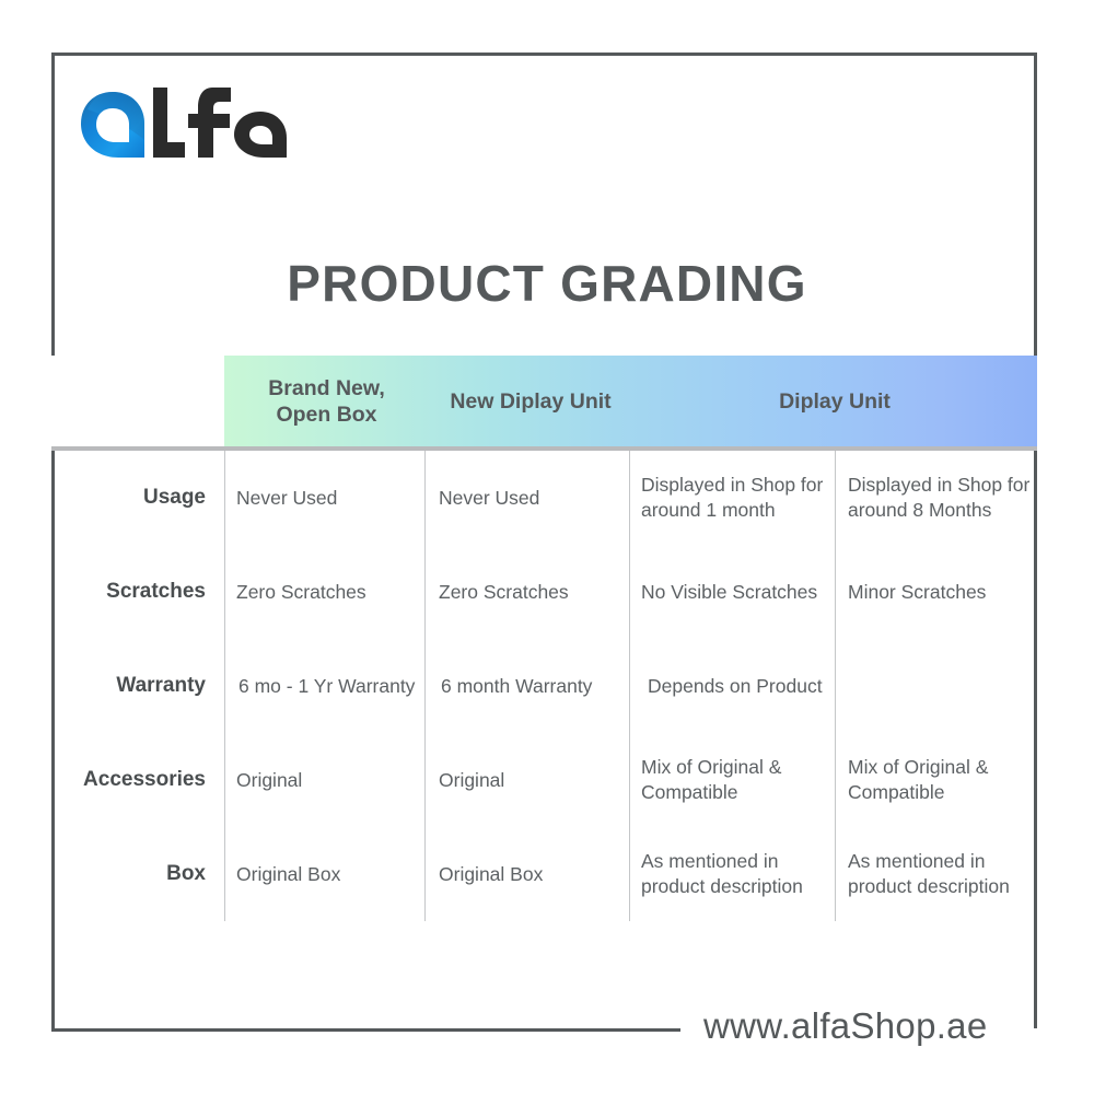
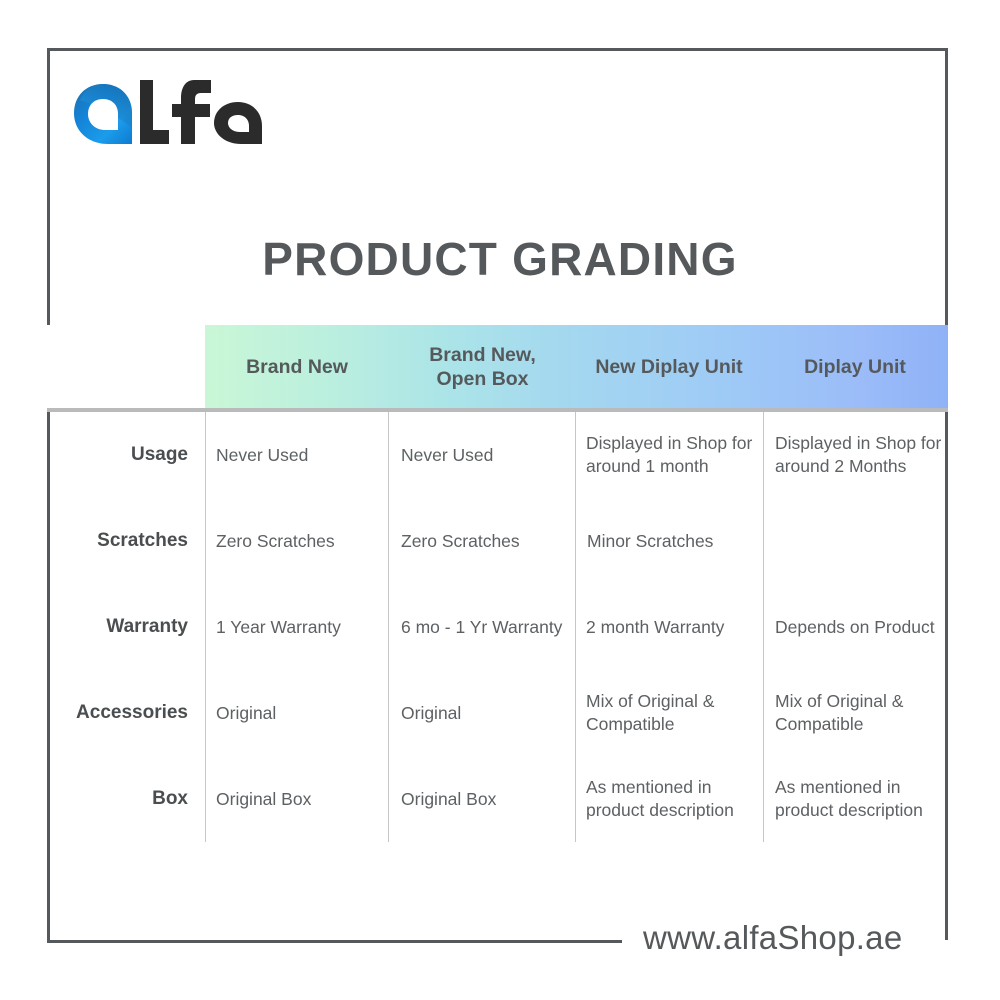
  PRODUCT GRADING
+ Brand New
  Brand New,
  Open Box
  New Diplay Unit
  Diplay Unit
  Usage
  Never Used
  Never Used
  Displayed in Shop for around 1 month
- Displayed in Shop for around 8 Months
+ Displayed in Shop for around 2 Months
  Scratches
  Zero Scratches
  Zero Scratches
- No Visible Scratches
  Minor Scratches
  Warranty
+ 1 Year Warranty
  6 mo - 1 Yr Warranty
- 6 month Warranty
+ 2 month Warranty
  Depends on Product
  Accessories
  Original
  Original
  Mix of Original & Compatible
  Mix of Original & Compatible
  Box
  Original Box
  Original Box
  As mentioned in product description
  As mentioned in product description
  www.alfaShop.ae
